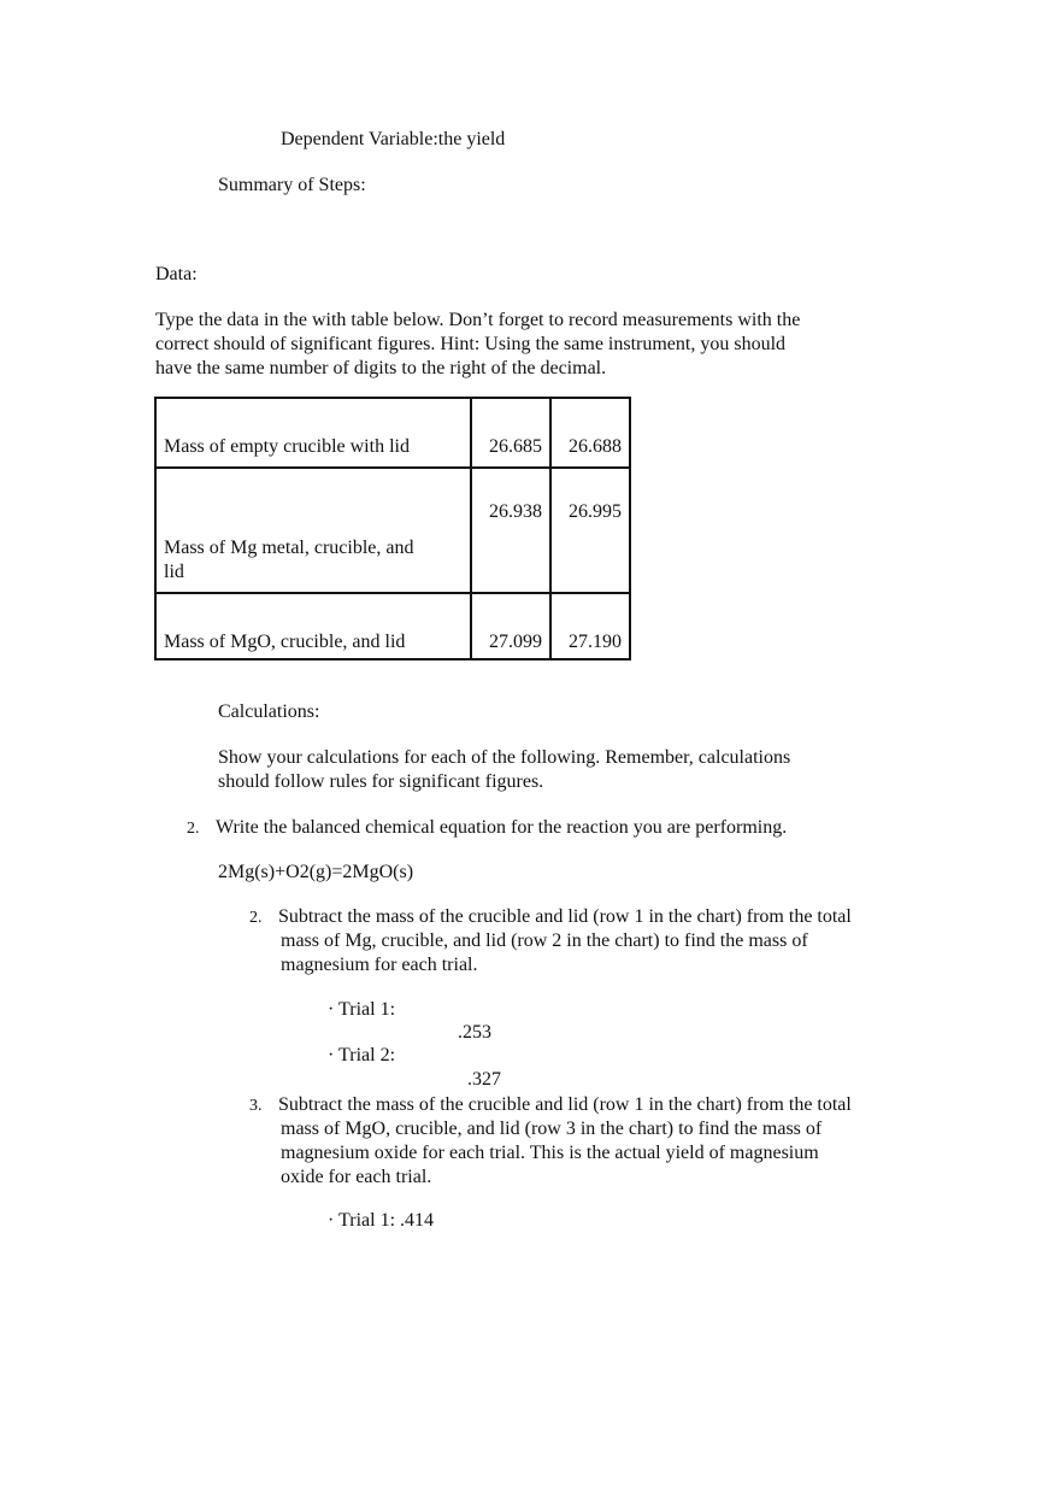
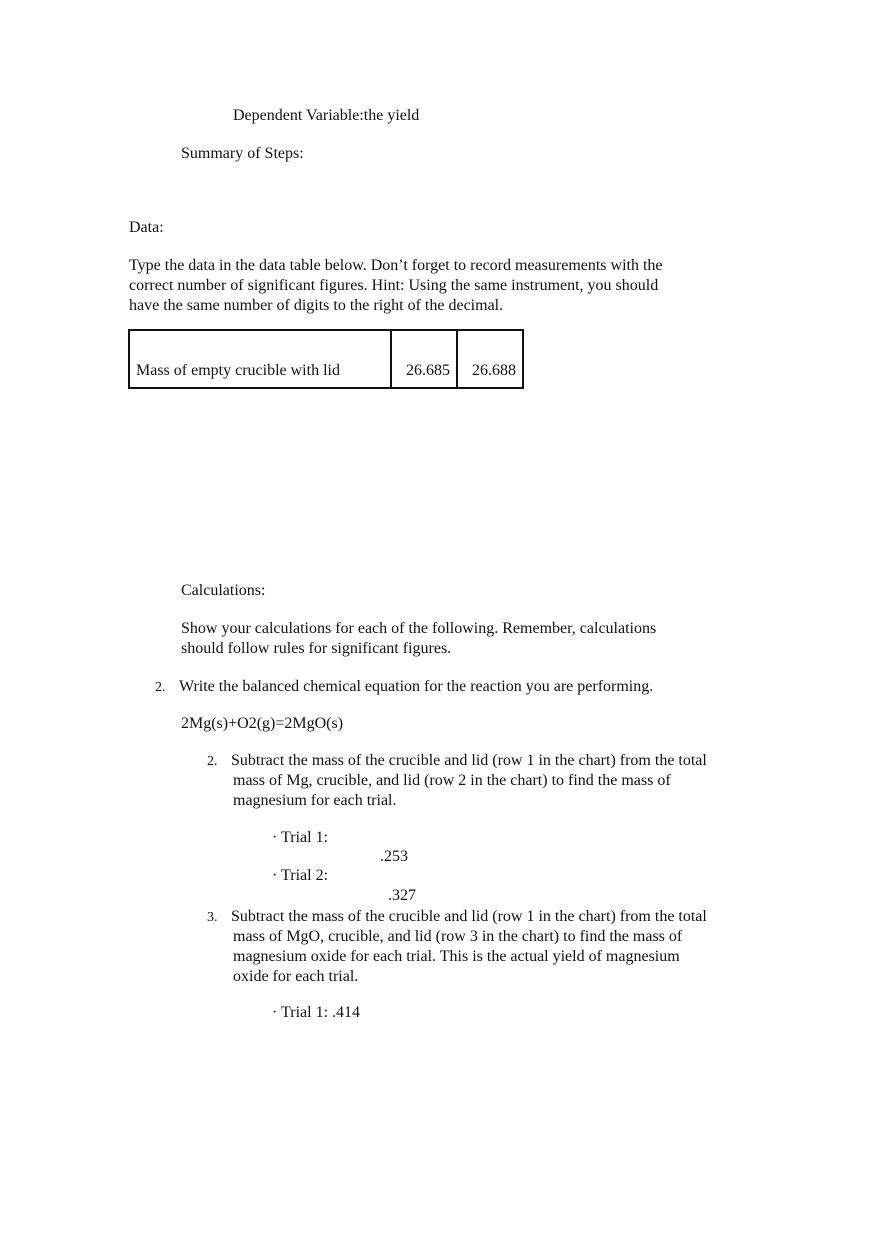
  Dependent Variable:the yield
  Summary of Steps:
  Data:
- Type the data in the with table below. Don’t forget to record measurements with the
+ Type the data in the data table below. Don’t forget to record measurements with the
- correct should of significant figures. Hint: Using the same instrument, you should
+ correct number of significant figures. Hint: Using the same instrument, you should
  have the same number of digits to the right of the decimal.
  Mass of empty crucible with lid	26.685	26.688
- Mass of Mg metal, crucible, and lid	26.938	26.995
- Mass of MgO, crucible, and lid	27.099	27.190
  Calculations:
  Show your calculations for each of the following. Remember, calculations
  should follow rules for significant figures.
  2. Write the balanced chemical equation for the reaction you are performing.
  2Mg(s)+O2(g)=2MgO(s)
  2. Subtract the mass of the crucible and lid (row 1 in the chart) from the total
  mass of Mg, crucible, and lid (row 2 in the chart) to find the mass of
  magnesium for each trial.
  · Trial 1:
  .253
  · Trial 2:
  .327
  3. Subtract the mass of the crucible and lid (row 1 in the chart) from the total
  mass of MgO, crucible, and lid (row 3 in the chart) to find the mass of
  magnesium oxide for each trial. This is the actual yield of magnesium
  oxide for each trial.
  · Trial 1: .414
